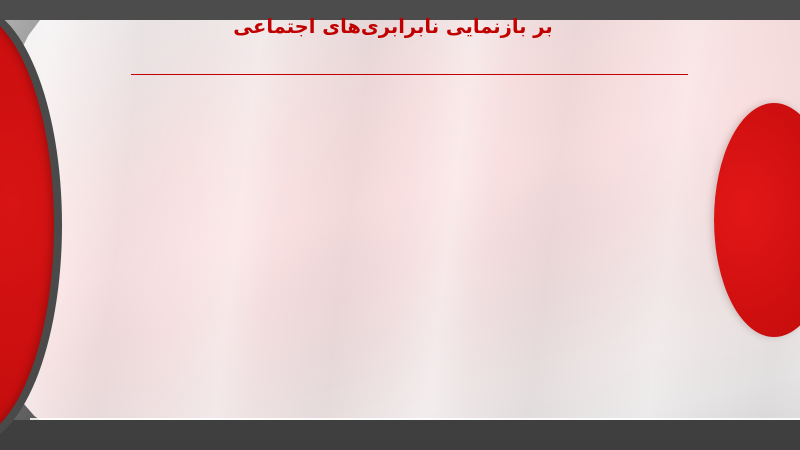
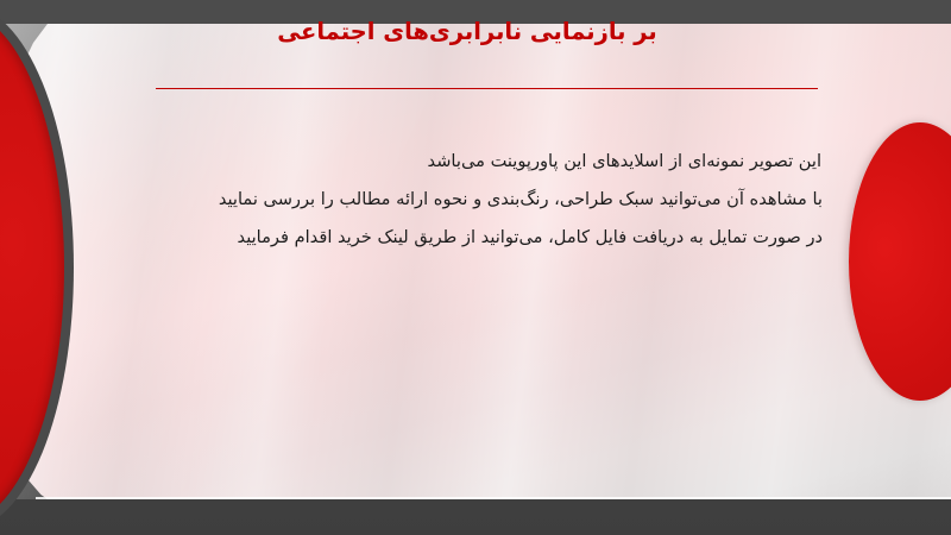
  بر بازنمایی نابرابری‌های اجتماعی
+ این تصویر نمونه‌ای از اسلایدهای این پاورپوینت می‌باشد
+ با مشاهده آن می‌توانید سبک طراحی، رنگ‌بندی و نحوه ارائه مطالب را بررسی نمایید
+ در صورت تمایل به دریافت فایل کامل، می‌توانید از طریق لینک خرید اقدام فرمایید
